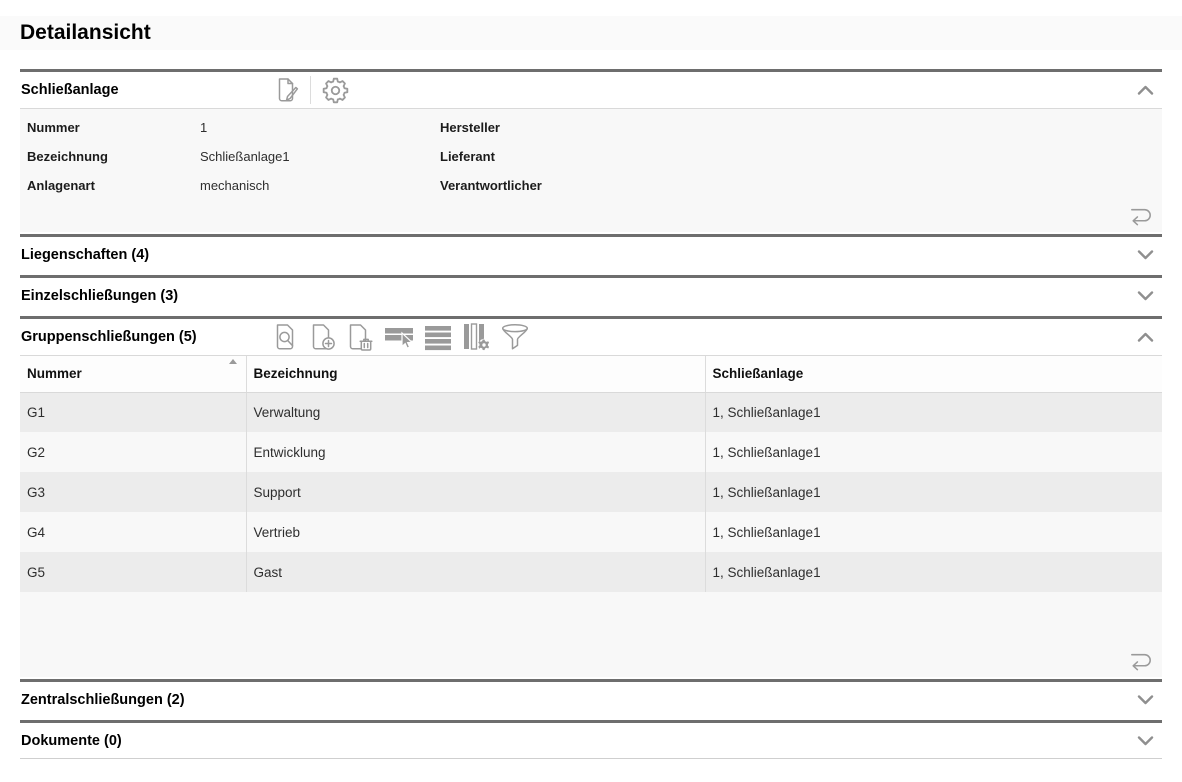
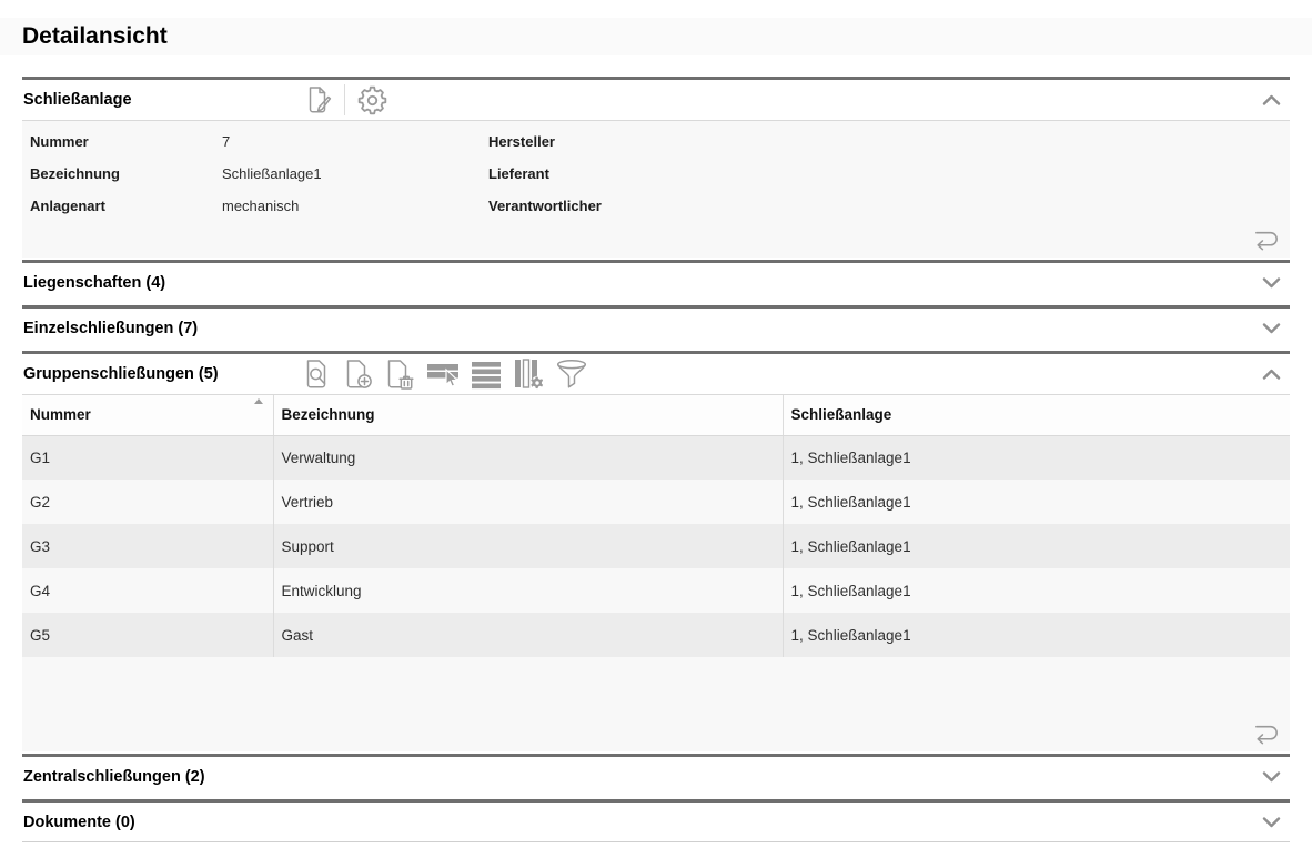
  Detailansicht
  Schließanlage
  Nummer
- 1
+ 7
  Hersteller
  Bezeichnung
  Schließanlage1
  Lieferant
  Anlagenart
  mechanisch
  Verantwortlicher
  Liegenschaften (4)
- Einzelschließungen (3)
+ Einzelschließungen (7)
  Gruppenschließungen (5)
  Nummer	Bezeichnung	Schließanlage
  G1	Verwaltung	1, Schließanlage1
- G2	Entwicklung	1, Schließanlage1
+ G2	Vertrieb	1, Schließanlage1
  G3	Support	1, Schließanlage1
- G4	Vertrieb	1, Schließanlage1
+ G4	Entwicklung	1, Schließanlage1
  G5	Gast	1, Schließanlage1
  Zentralschließungen (2)
  Dokumente (0)
